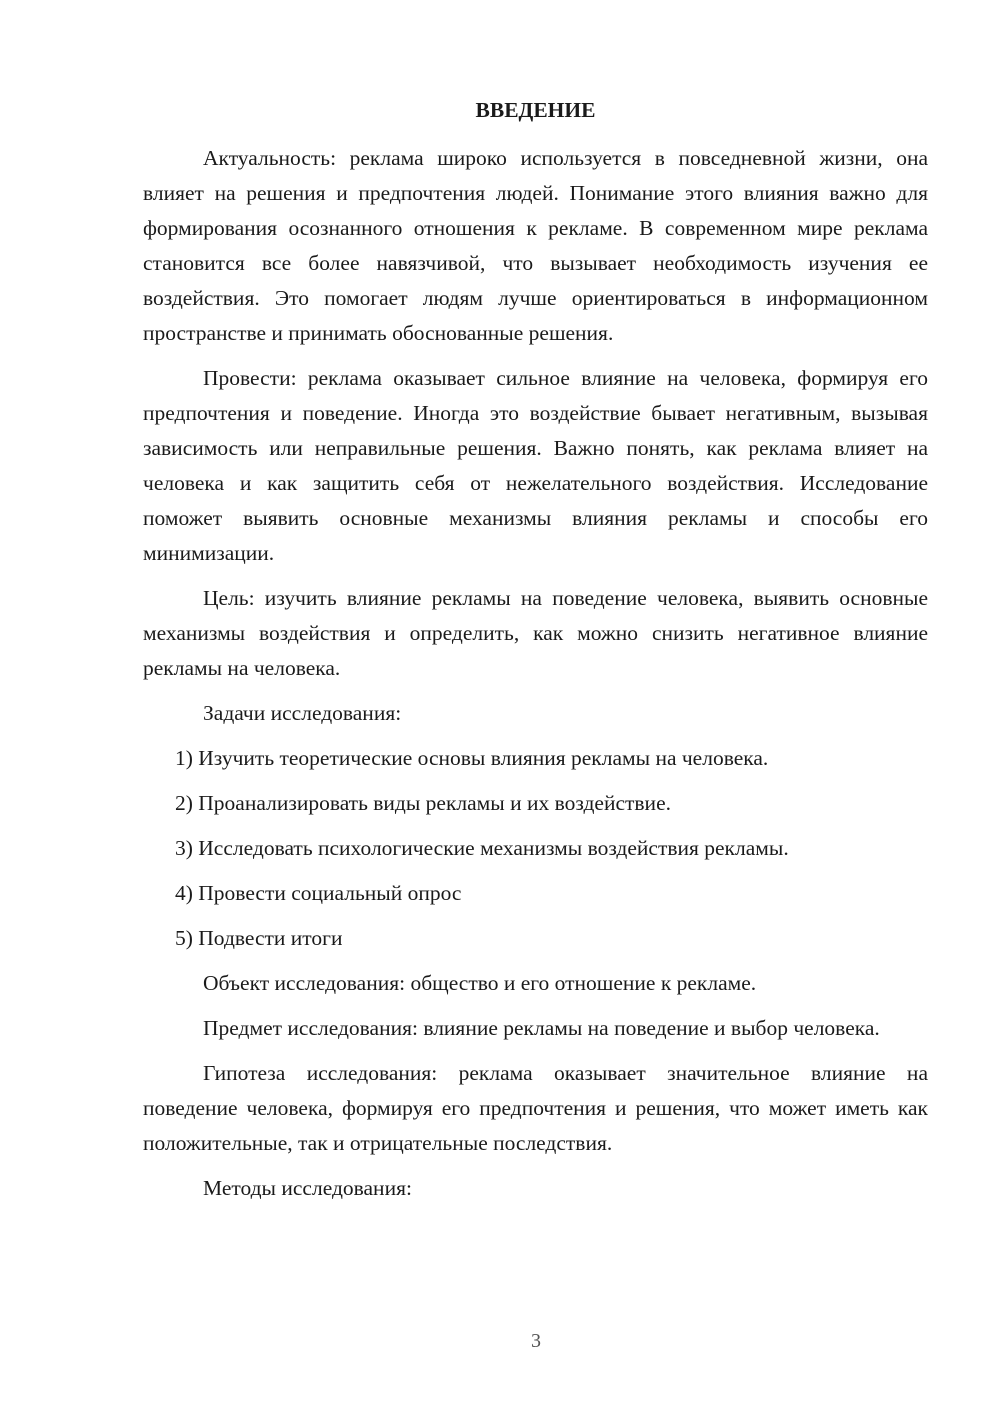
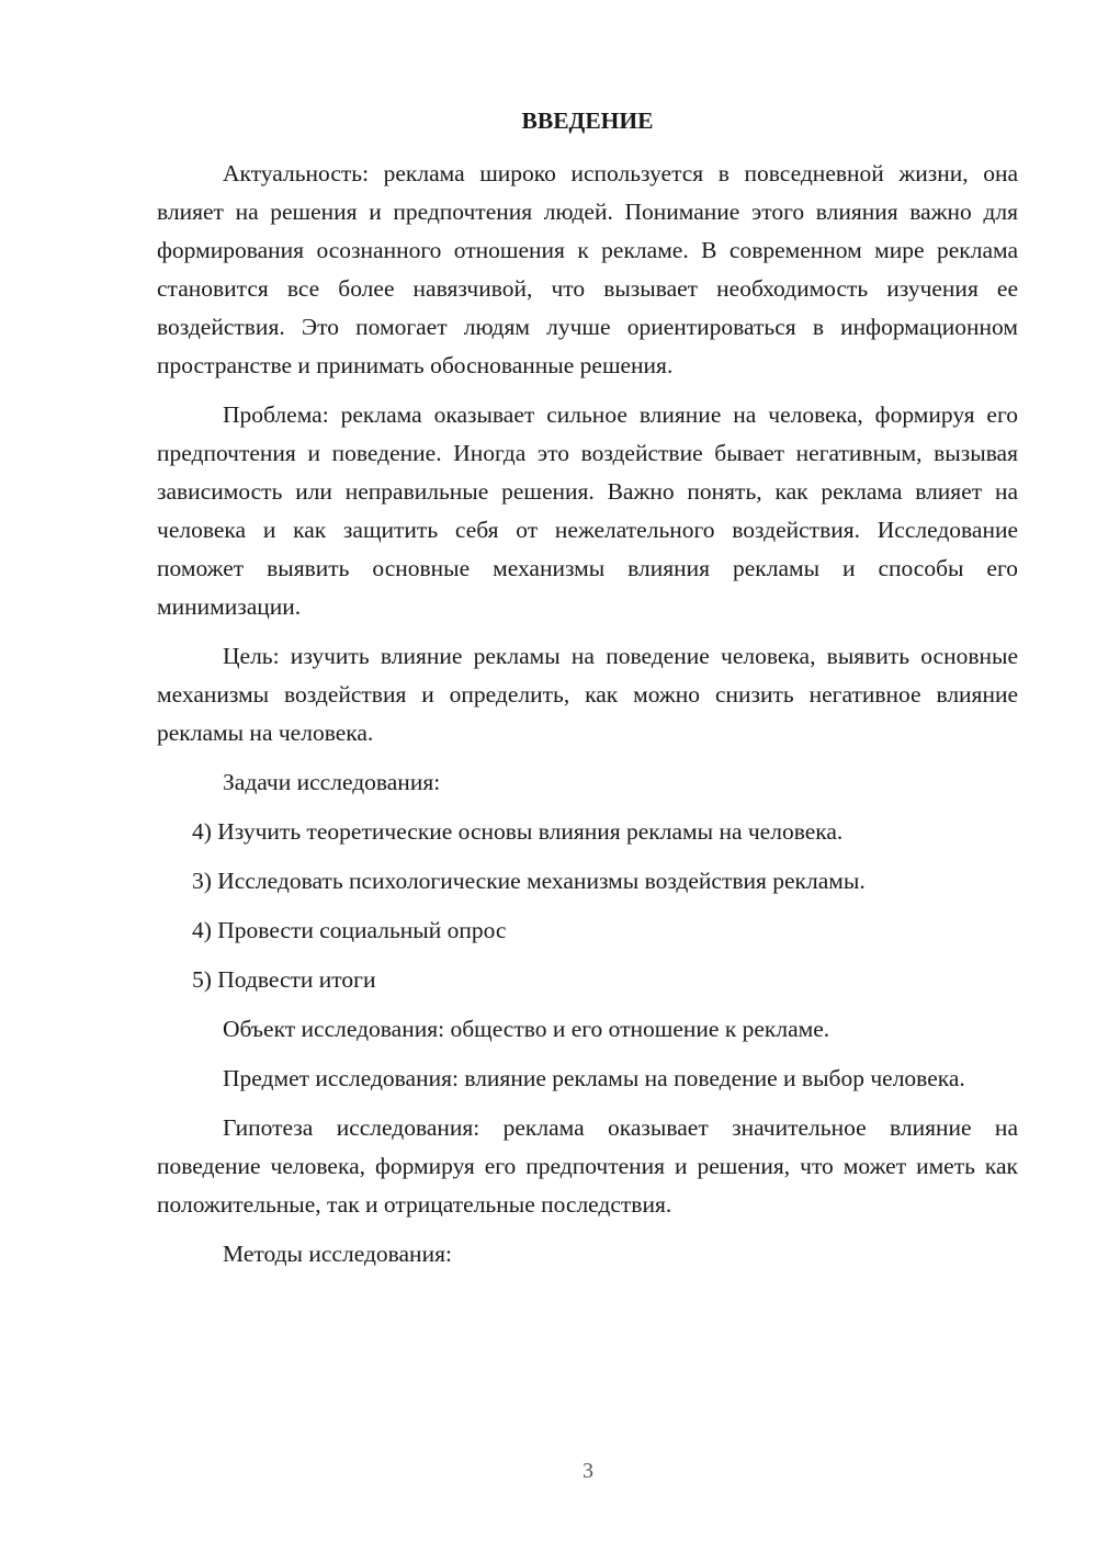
  ВВЕДЕНИЕ
  Актуальность: реклама широко используется в повседневной жизни, она влияет на решения и предпочтения людей. Понимание этого влияния важно для формирования осознанного отношения к рекламе. В современном мире реклама становится все более навязчивой, что вызывает необходимость изучения ее воздействия. Это помогает людям лучше ориентироваться в информационном пространстве и принимать обоснованные решения.
- Провести: реклама оказывает сильное влияние на человека, формируя его предпочтения и поведение. Иногда это воздействие бывает негативным, вызывая зависимость или неправильные решения. Важно понять, как реклама влияет на человека и как защитить себя от нежелательного воздействия. Исследование поможет выявить основные механизмы влияния рекламы и способы его минимизации.
+ Проблема: реклама оказывает сильное влияние на человека, формируя его предпочтения и поведение. Иногда это воздействие бывает негативным, вызывая зависимость или неправильные решения. Важно понять, как реклама влияет на человека и как защитить себя от нежелательного воздействия. Исследование поможет выявить основные механизмы влияния рекламы и способы его минимизации.
  Цель: изучить влияние рекламы на поведение человека, выявить основные механизмы воздействия и определить, как можно снизить негативное влияние рекламы на человека.
  Задачи исследования:
- 1) Изучить теоретические основы влияния рекламы на человека.
+ 4) Изучить теоретические основы влияния рекламы на человека.
- 2) Проанализировать виды рекламы и их воздействие.
  3) Исследовать психологические механизмы воздействия рекламы.
  4) Провести социальный опрос
  5) Подвести итоги
  Объект исследования: общество и его отношение к рекламе.
  Предмет исследования: влияние рекламы на поведение и выбор человека.
  Гипотеза исследования: реклама оказывает значительное влияние на поведение человека, формируя его предпочтения и решения, что может иметь как положительные, так и отрицательные последствия.
  Методы исследования:
  3
